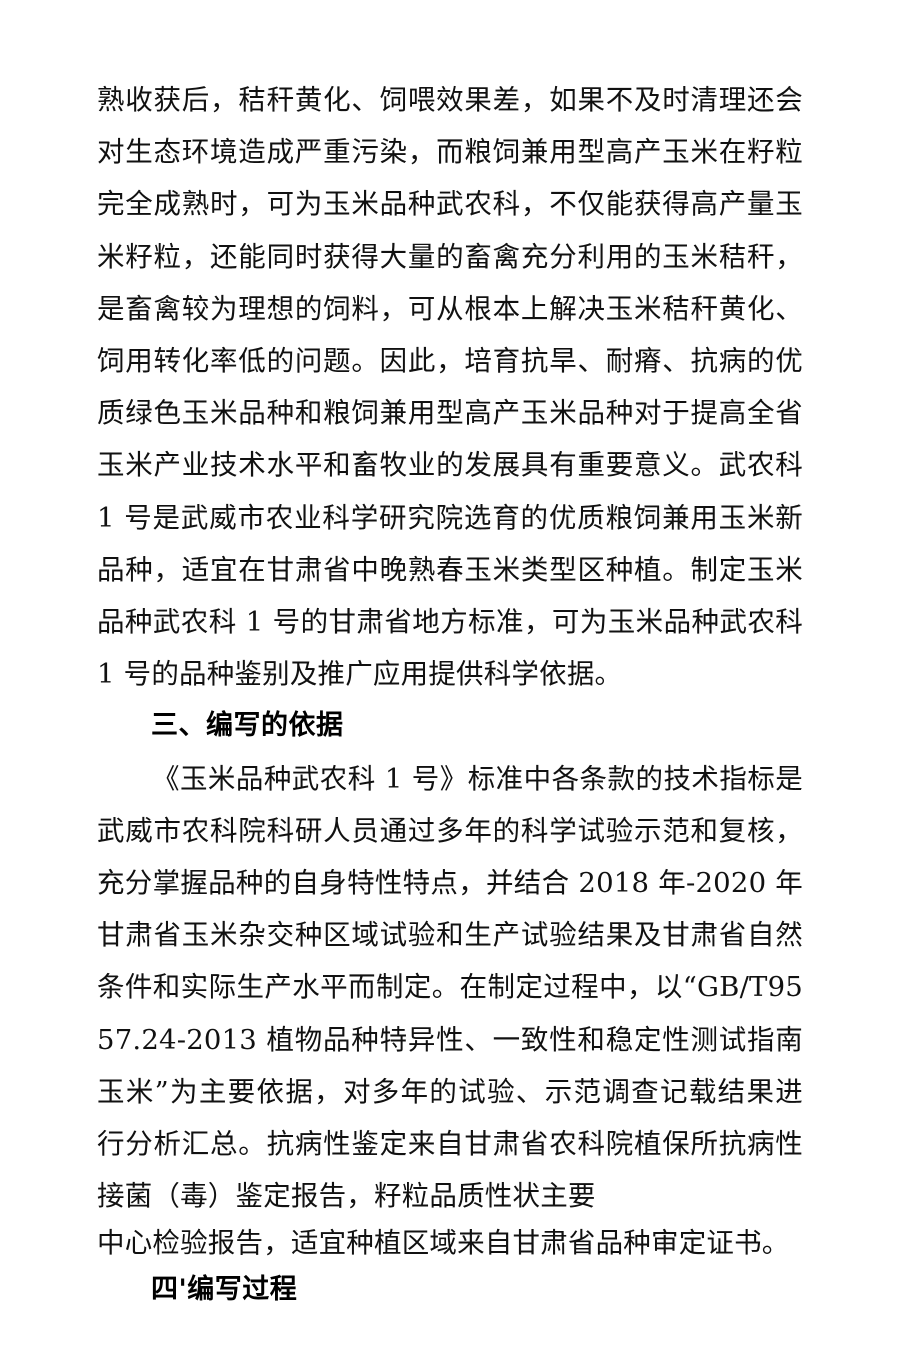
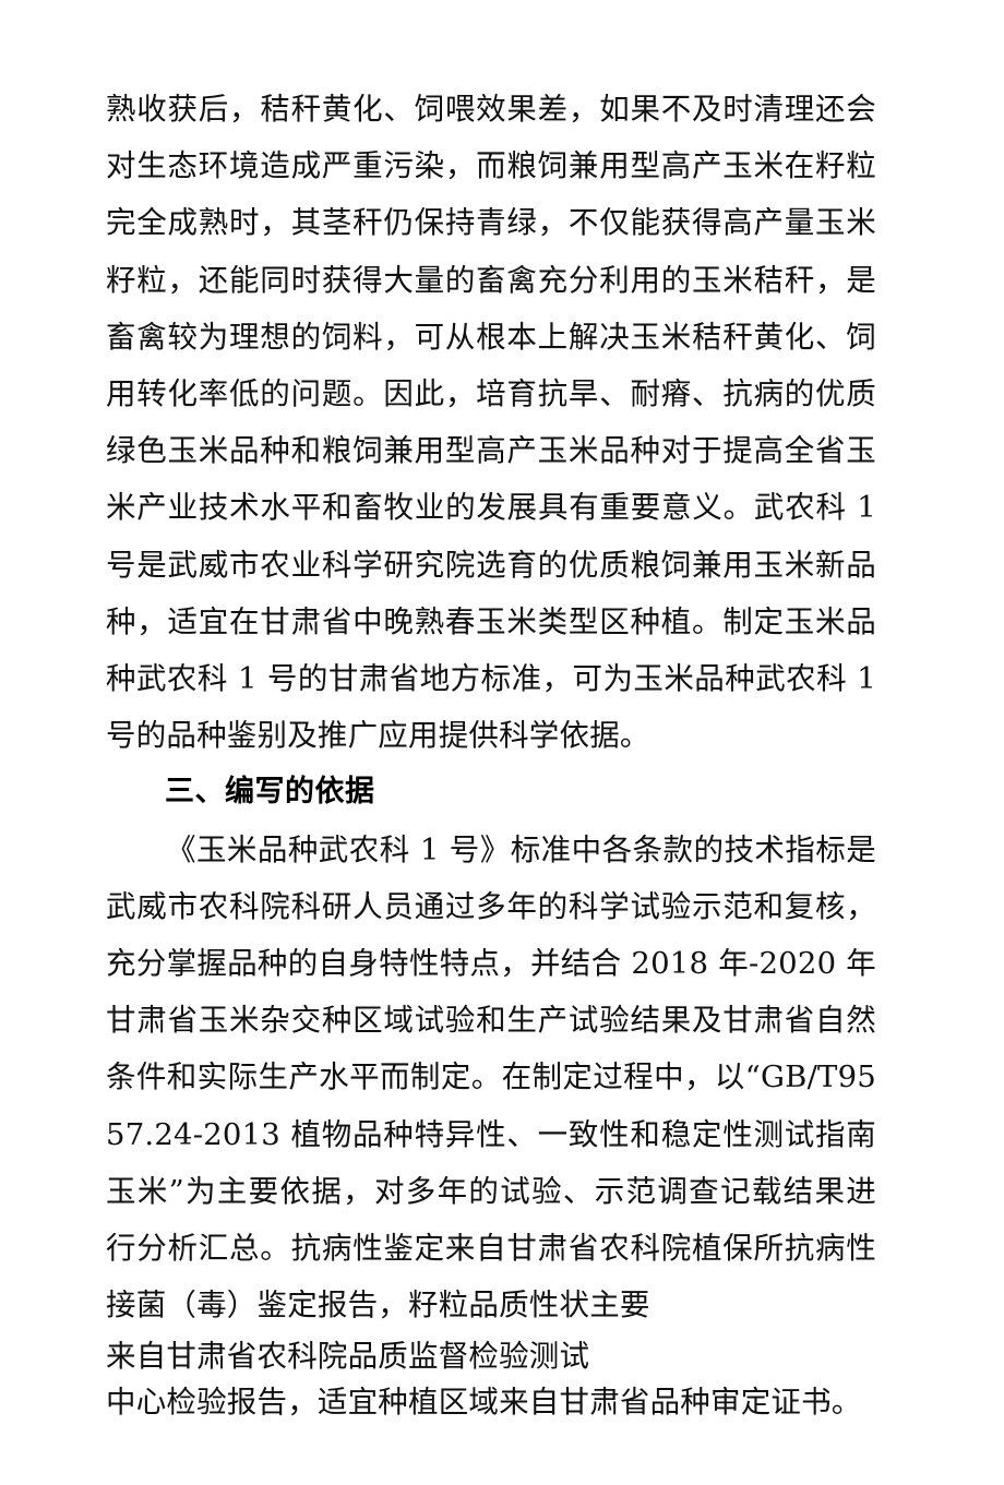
- 熟收获后，秸秆黄化、饲喂效果差，如果不及时清理还会对生态环境造成严重污染，而粮饲兼用型高产玉米在籽粒完全成熟时，可为玉米品种武农科，不仅能获得高产量玉米籽粒，还能同时获得大量的畜禽充分利用的玉米秸秆，是畜禽较为理想的饲料，可从根本上解决玉米秸秆黄化、饲用转化率低的问题。因此，培育抗旱、耐瘠、抗病的优质绿色玉米品种和粮饲兼用型高产玉米品种对于提高全省玉米产业技术水平和畜牧业的发展具有重要意义。武农科 1 号是武威市农业科学研究院选育的优质粮饲兼用玉米新品种，适宜在甘肃省中晚熟春玉米类型区种植。制定玉米品种武农科 1 号的甘肃省地方标准，可为玉米品种武农科 1 号的品种鉴别及推广应用提供科学依据。
+ 熟收获后，秸秆黄化、饲喂效果差，如果不及时清理还会对生态环境造成严重污染，而粮饲兼用型高产玉米在籽粒完全成熟时，其茎秆仍保持青绿，不仅能获得高产量玉米籽粒，还能同时获得大量的畜禽充分利用的玉米秸秆，是畜禽较为理想的饲料，可从根本上解决玉米秸秆黄化、饲用转化率低的问题。因此，培育抗旱、耐瘠、抗病的优质绿色玉米品种和粮饲兼用型高产玉米品种对于提高全省玉米产业技术水平和畜牧业的发展具有重要意义。武农科 1 号是武威市农业科学研究院选育的优质粮饲兼用玉米新品种，适宜在甘肃省中晚熟春玉米类型区种植。制定玉米品种武农科 1 号的甘肃省地方标准，可为玉米品种武农科 1 号的品种鉴别及推广应用提供科学依据。
  三、编写的依据
  《玉米品种武农科 1 号》标准中各条款的技术指标是武威市农科院科研人员通过多年的科学试验示范和复核，充分掌握品种的自身特性特点，并结合 2018 年-2020 年甘肃省玉米杂交种区域试验和生产试验结果及甘肃省自然条件和实际生产水平而制定。在制定过程中，以“GB/T9557.24-2013 植物品种特异性、一致性和稳定性测试指南玉米”为主要依据，对多年的试验、示范调查记载结果进行分析汇总。抗病性鉴定来自甘肃省农科院植保所抗病性接菌（毒）鉴定报告，籽粒品质性状主要
+ 来自甘肃省农科院品质监督检验测试
  中心检验报告，适宜种植区域来自甘肃省品种审定证书。
- 四'编写过程
